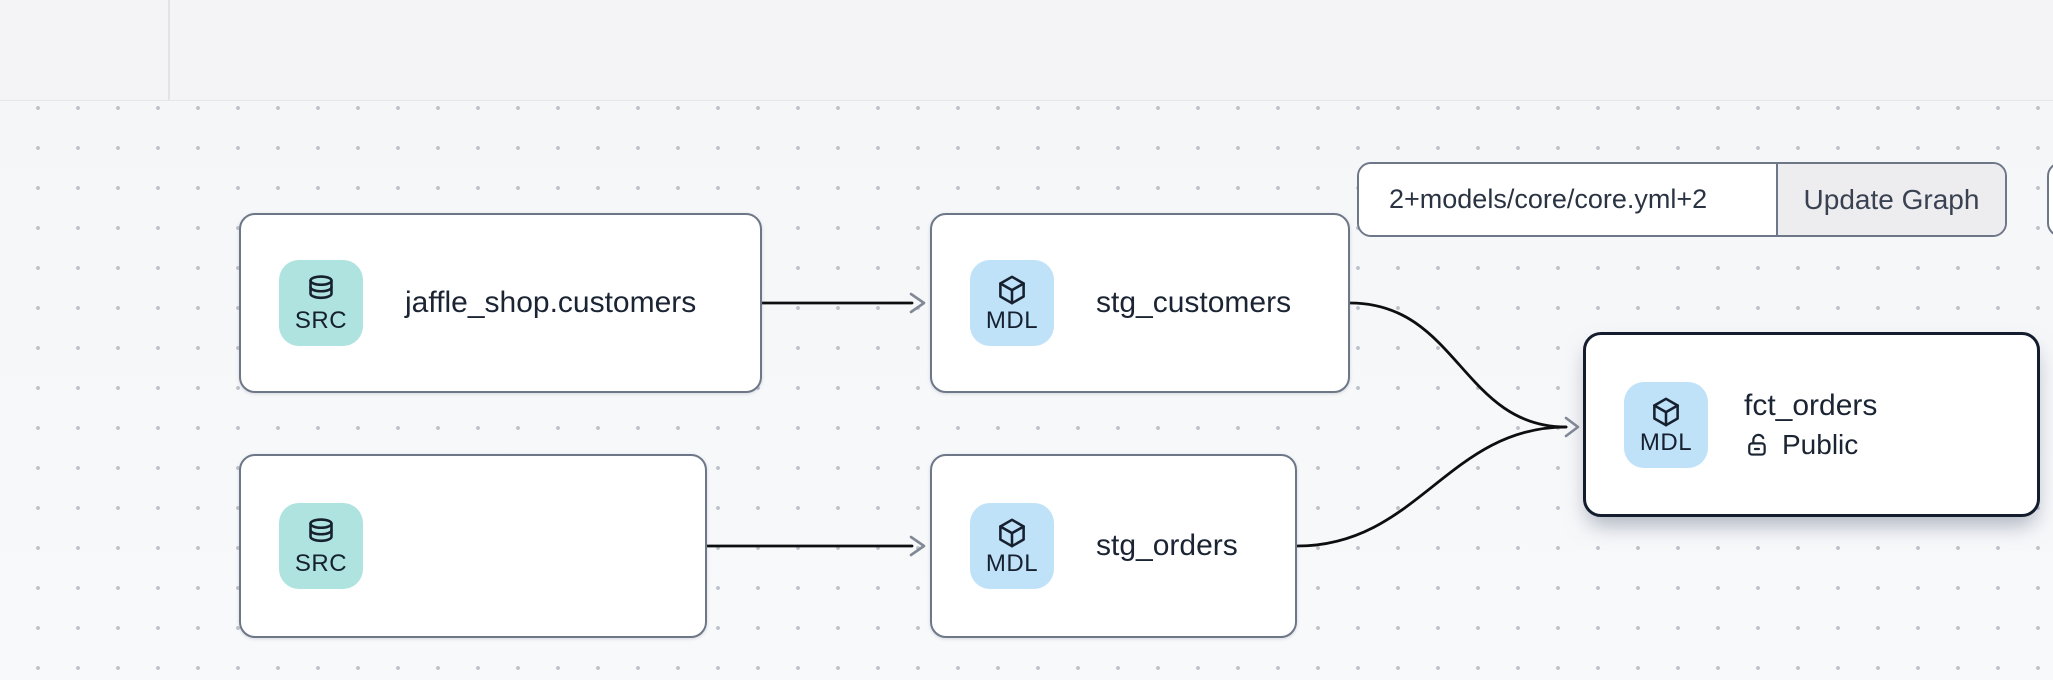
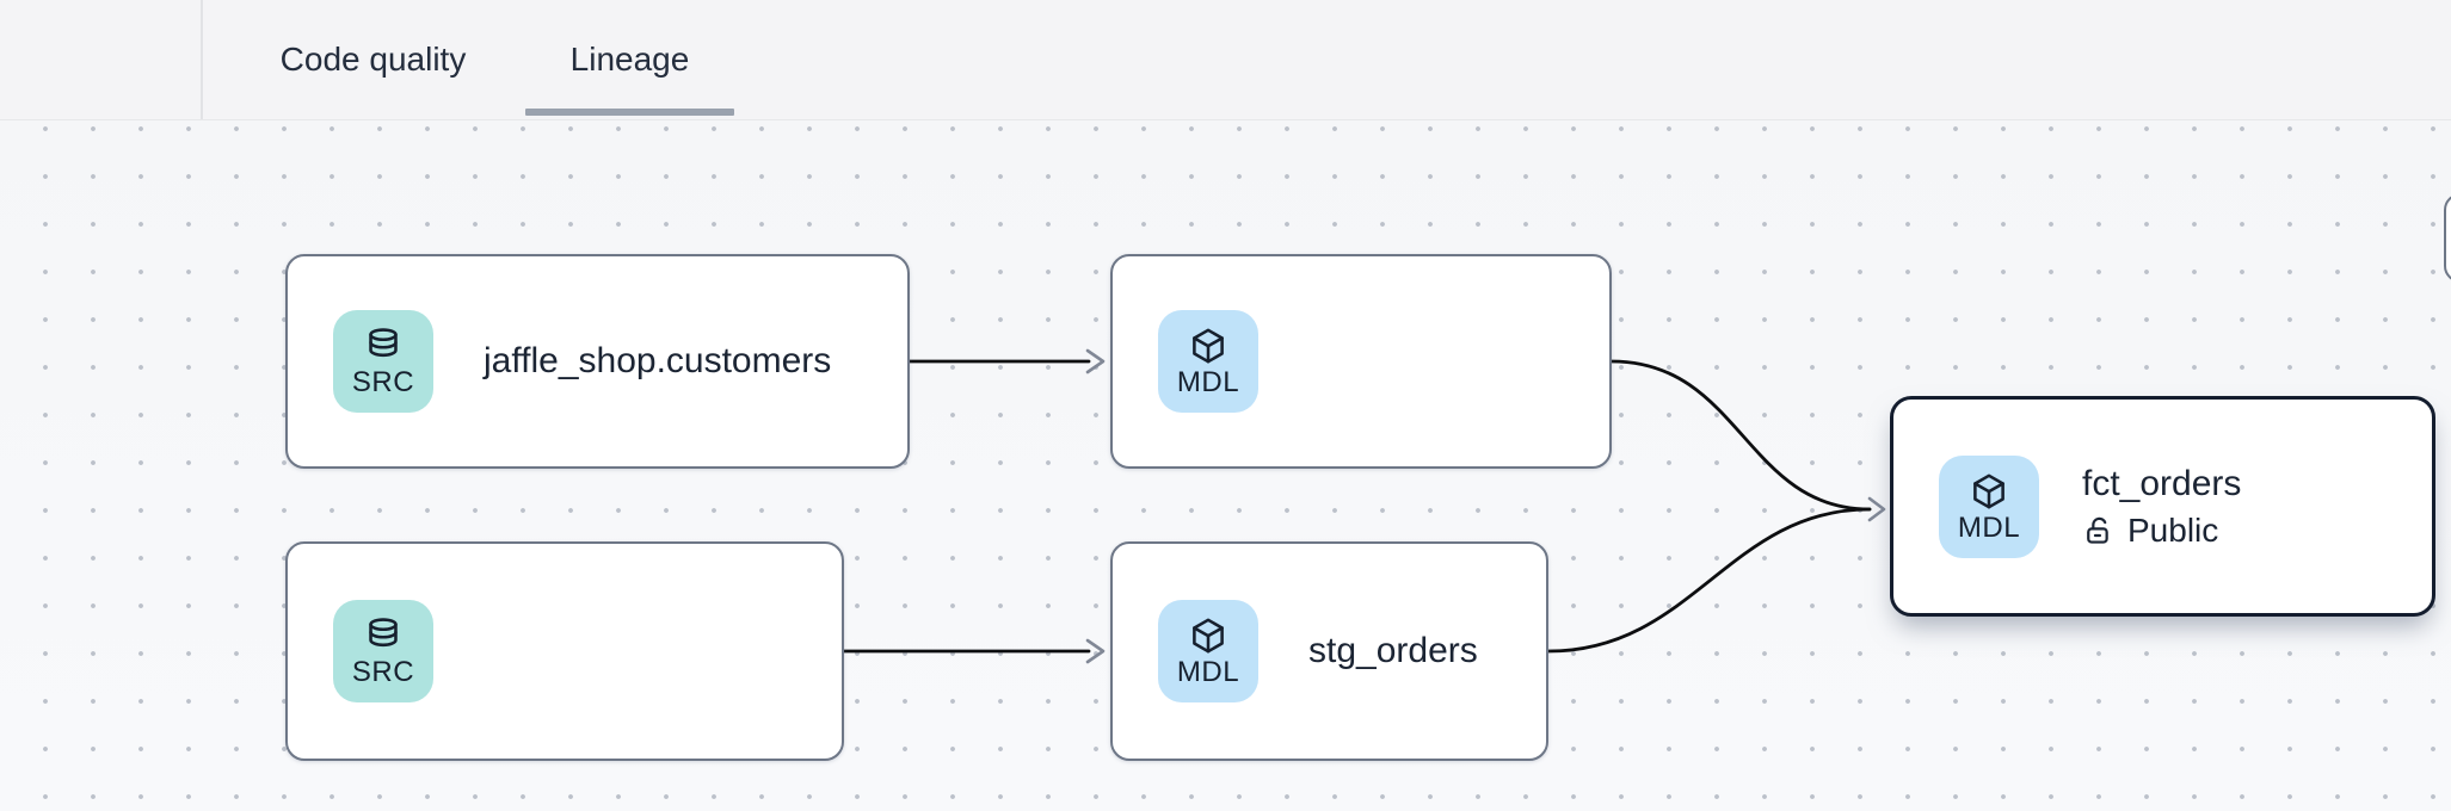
+ Code quality
+ Lineage
  SRC
  jaffle_shop.customers
  MDL
- stg_customers
  SRC
  MDL
  stg_orders
  MDL
  fct_orders
  Public
- 2+models/core/core.yml+2
- Update Graph
